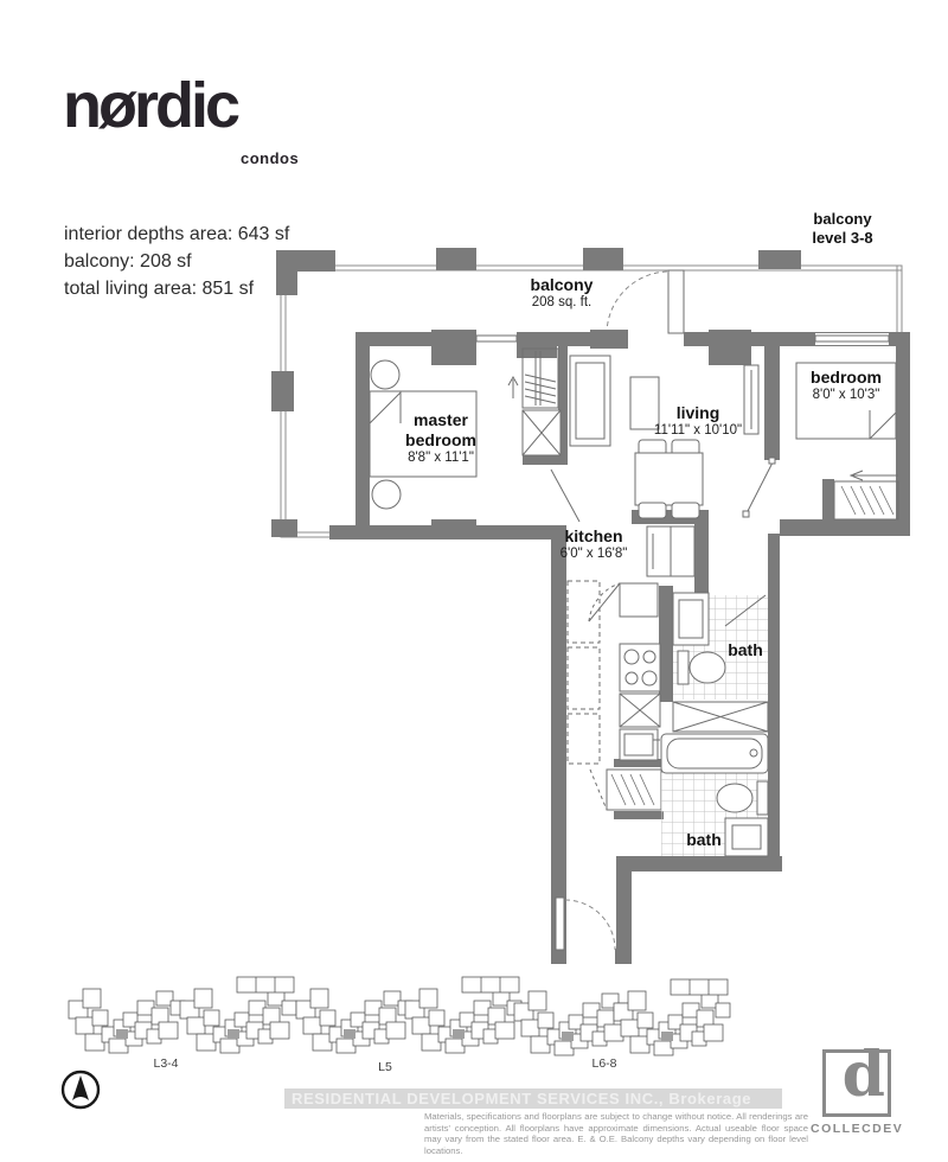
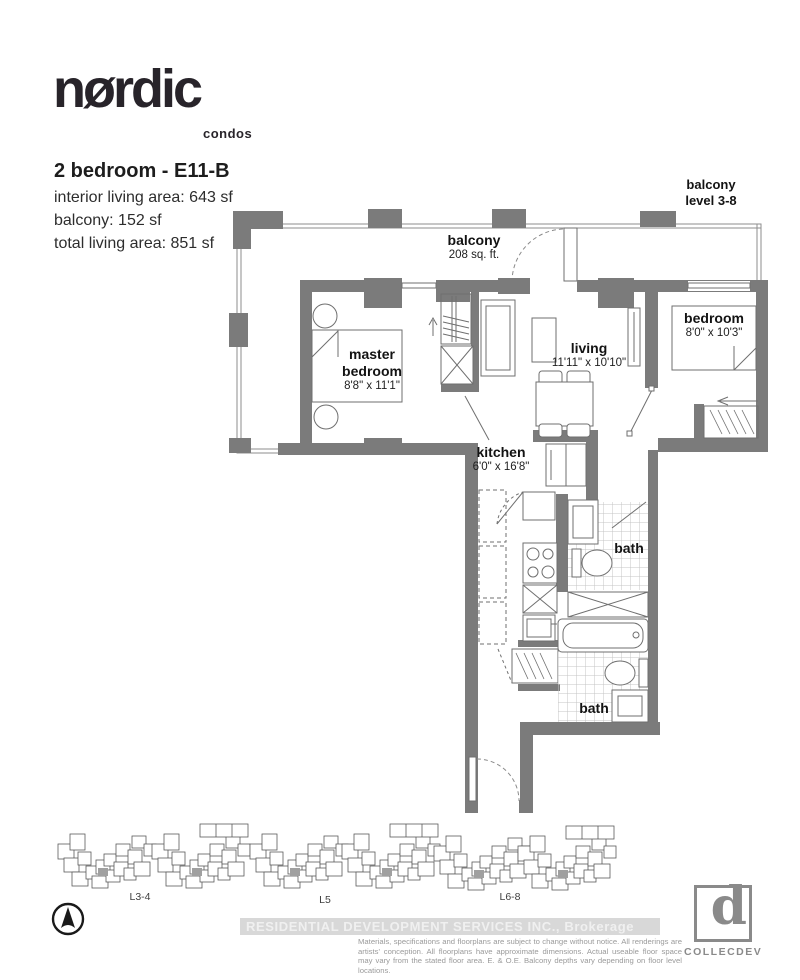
  nørdic
  condos
+ 2 bedroom - E11-B
- interior depths area: 643 sf
+ interior living area: 643 sf
- balcony: 208 sf
+ balcony: 152 sf
  total living area: 851 sf
  balcony
  level 3-8
  balcony
  208 sq. ft.
  master
  bedroom
  8'8" x 11'1"
  living
  11'11" x 10'10"
  bedroom
  8'0" x 10'3"
  kitchen
  6'0" x 16'8"
  bath
  bath
  L3-4
  L5
  L6-8
  RESIDENTIAL DEVELOPMENT SERVICES INC., Brokerage
  Materials, specifications and floorplans are subject to change without notice. All renderings are artists' conception. All floorplans have approximate dimensions. Actual useable floor space may vary from the stated floor area. E. & O.E. Balcony depths vary depending on floor level locations.
  d
  COLLECDEV
